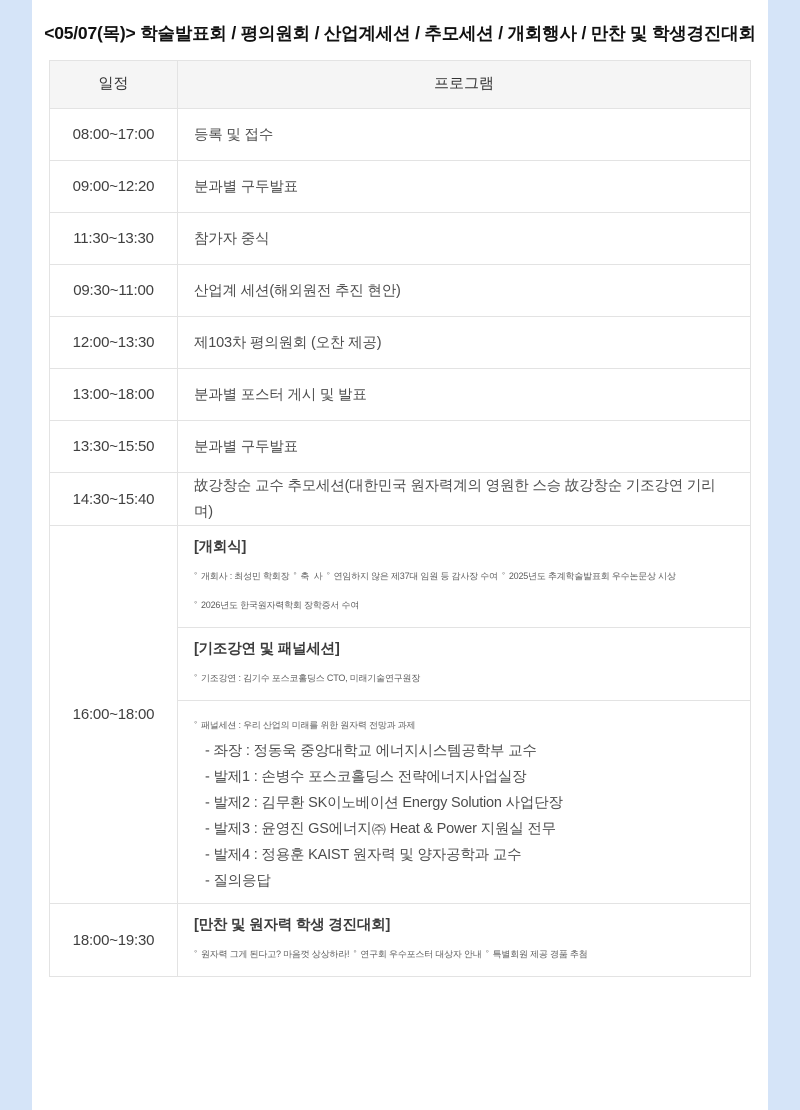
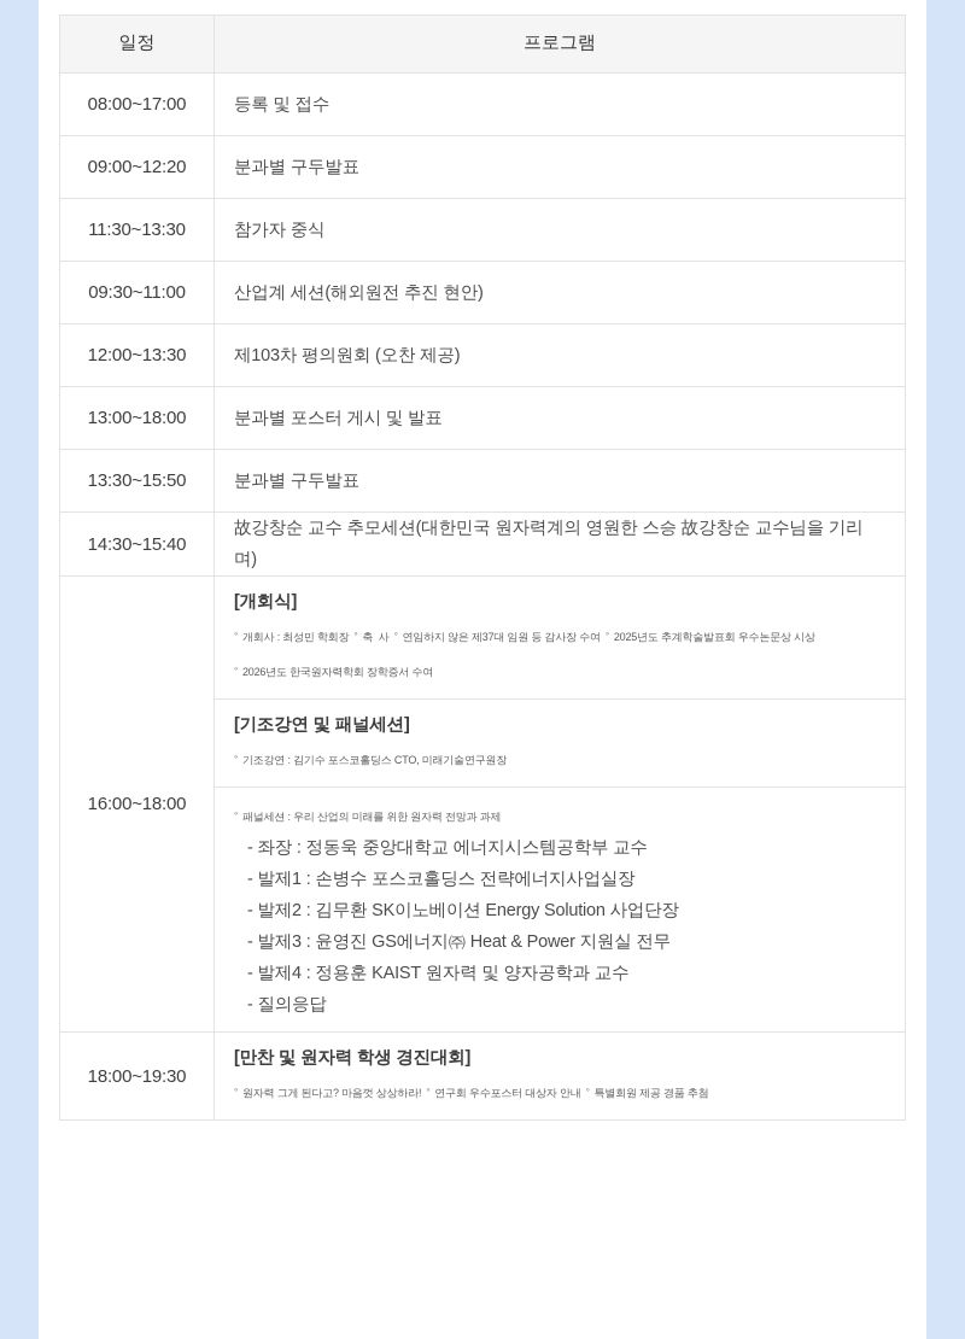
- <05/07(목)> 학술발표회 / 평의원회 / 산업계세션 / 추모세션 / 개회행사 / 만찬 및 학생경진대회
  일정	프로그램
  08:00~17:00	등록 및 접수
  09:00~12:20	분과별 구두발표
  11:30~13:30	참가자 중식
  09:30~11:00	산업계 세션(해외원전 추진 현안)
  12:00~13:30	제103차 평의원회 (오찬 제공)
  13:00~18:00	분과별 포스터 게시 및 발표
  13:30~15:50	분과별 구두발표
- 14:30~15:40	故강창순 교수 추모세션(대한민국 원자력계의 영원한 스승 故강창순 기조강연 기리며)
+ 14:30~15:40	故강창순 교수 추모세션(대한민국 원자력계의 영원한 스승 故강창순 교수님을 기리며)
  16:00~18:00	[개회식]◦ 개회사 : 최성민 학회장 ◦ 축 사 ◦ 연임하지 않은 제37대 임원 등 감사장 수여 ◦ 2025년도 추계학술발표회 우수논문상 시상◦ 2026년도 한국원자력학회 장학증서 수여
  [기조강연 및 패널세션]◦ 기조강연 : 김기수 포스코홀딩스 CTO, 미래기술연구원장
  ◦ 패널세션 : 우리 산업의 미래를 위한 원자력 전망과 과제- 좌장 : 정동욱 중앙대학교 에너지시스템공학부 교수- 발제1 : 손병수 포스코홀딩스 전략에너지사업실장- 발제2 : 김무환 SK이노베이션 Energy Solution 사업단장- 발제3 : 윤영진 GS에너지㈜ Heat & Power 지원실 전무- 발제4 : 정용훈 KAIST 원자력 및 양자공학과 교수- 질의응답
  18:00~19:30	[만찬 및 원자력 학생 경진대회]◦ 원자력 그게 된다고? 마음껏 상상하라! ◦ 연구회 우수포스터 대상자 안내 ◦ 특별회원 제공 경품 추첨
